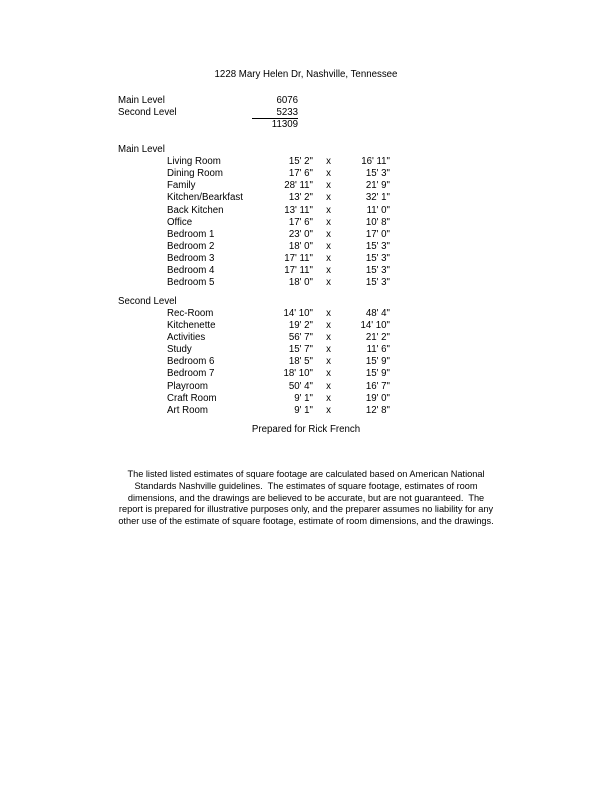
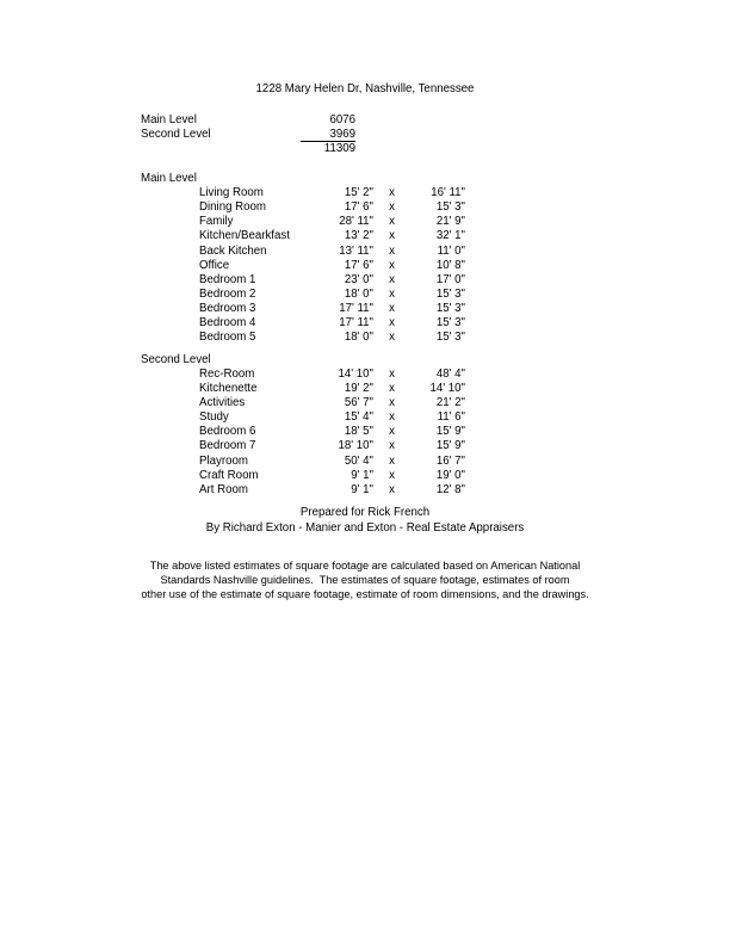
  1228 Mary Helen Dr, Nashville, Tennessee
  Main Level
  6076
  Second Level
- 5233
+ 3969
  11309
  Main Level
  Living Room
  15' 2"
  x
  16' 11"
  Dining Room
  17' 6"
  x
  15' 3"
  Family
  28' 11"
  x
  21' 9"
  Kitchen/Bearkfast
  13' 2"
  x
  32' 1"
  Back Kitchen
  13' 11"
  x
  11' 0"
  Office
  17' 6"
  x
  10' 8"
  Bedroom 1
  23' 0"
  x
  17' 0"
  Bedroom 2
  18' 0"
  x
  15' 3"
  Bedroom 3
  17' 11"
  x
  15' 3"
  Bedroom 4
  17' 11"
  x
  15' 3"
  Bedroom 5
  18' 0"
  x
  15' 3"
  Second Level
  Rec-Room
  14' 10"
  x
  48' 4"
  Kitchenette
  19' 2"
  x
  14' 10"
  Activities
  56' 7"
  x
  21' 2"
  Study
- 15' 7"
+ 15' 4"
  x
  11' 6"
  Bedroom 6
  18' 5"
  x
  15' 9"
  Bedroom 7
  18' 10"
  x
  15' 9"
  Playroom
  50' 4"
  x
  16' 7"
  Craft Room
  9' 1"
  x
  19' 0"
  Art Room
  9' 1"
  x
  12' 8"
  Prepared for Rick French
+ By Richard Exton - Manier and Exton - Real Estate Appraisers
- The listed listed estimates of square footage are calculated based on American National
+ The above listed estimates of square footage are calculated based on American National
  Standards Nashville guidelines. The estimates of square footage, estimates of room
- dimensions, and the drawings are believed to be accurate, but are not guaranteed. The
- report is prepared for illustrative purposes only, and the preparer assumes no liability for any
  other use of the estimate of square footage, estimate of room dimensions, and the drawings.
